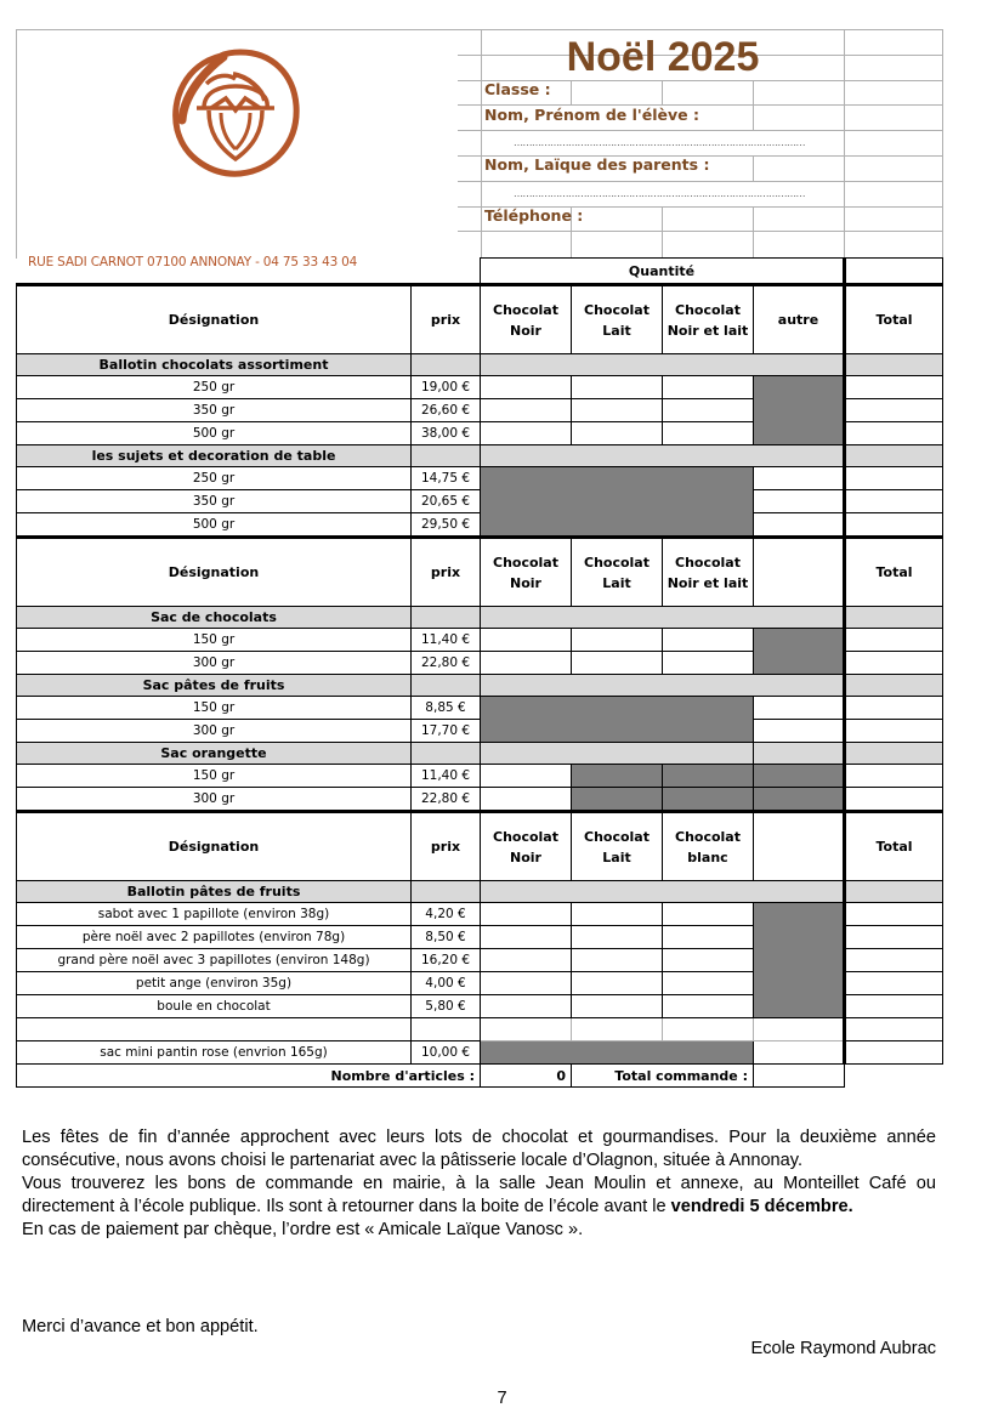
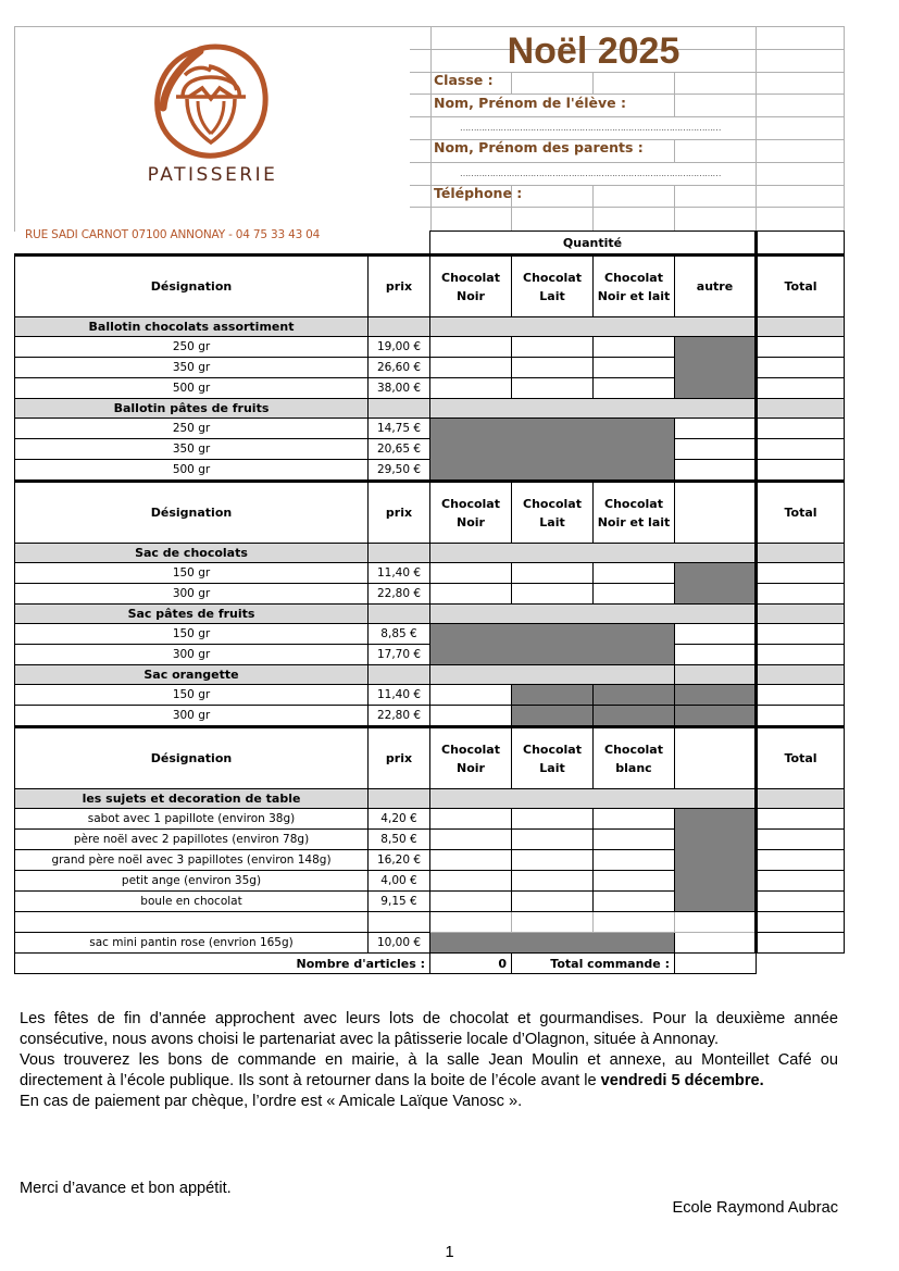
+ PATISSERIE
  RUE SADI CARNOT 07100 ANNONAY - 04 75 33 43 04
  Noël 2025
  Classe :
  Nom, Prénom de l'élève :
  ……………………………………………………………………………………
- Nom, Laïque des parents :
+ Nom, Prénom des parents :
  ……………………………………………………………………………………
  Téléphone :
  	Quantité
  Désignation	prix	Chocolat Noir	Chocolat Lait	Chocolat Noir et lait	autre	Total
  Ballotin chocolats assortiment
  250 gr	19,00 €
  350 gr	26,60 €
  500 gr	38,00 €
- les sujets et decoration de table
+ Ballotin pâtes de fruits
  250 gr	14,75 €
  350 gr	20,65 €
  500 gr	29,50 €
  Désignation	prix	Chocolat Noir	Chocolat Lait	Chocolat Noir et lait		Total
  Sac de chocolats
  150 gr	11,40 €
  300 gr	22,80 €
  Sac pâtes de fruits
  150 gr	8,85 €
  300 gr	17,70 €
  Sac orangette
  150 gr	11,40 €
  300 gr	22,80 €
  Désignation	prix	Chocolat Noir	Chocolat Lait	Chocolat blanc		Total
- Ballotin pâtes de fruits
+ les sujets et decoration de table
  sabot avec 1 papillote (environ 38g)	4,20 €
  père noël avec 2 papillotes (environ 78g)	8,50 €
  grand père noël avec 3 papillotes (environ 148g)	16,20 €
  petit ange (environ 35g)	4,00 €
- boule en chocolat	5,80 €
+ boule en chocolat	9,15 €
  sac mini pantin rose (envrion 165g)	10,00 €
  Nombre d'articles :	0	Total commande :
  Les fêtes de fin d’année approchent avec leurs lots de chocolat et gourmandises. Pour la deuxième année consécutive, nous avons choisi le partenariat avec la pâtisserie locale d’Olagnon, située à Annonay.
  Vous trouverez les bons de commande en mairie, à la salle Jean Moulin et annexe, au Monteillet Café ou directement à l’école publique. Ils sont à retourner dans la boite de l’école avant le vendredi 5 décembre.
  En cas de paiement par chèque, l’ordre est « Amicale Laïque Vanosc ».
  Merci d’avance et bon appétit.
  Ecole Raymond Aubrac
- 7
+ 1
